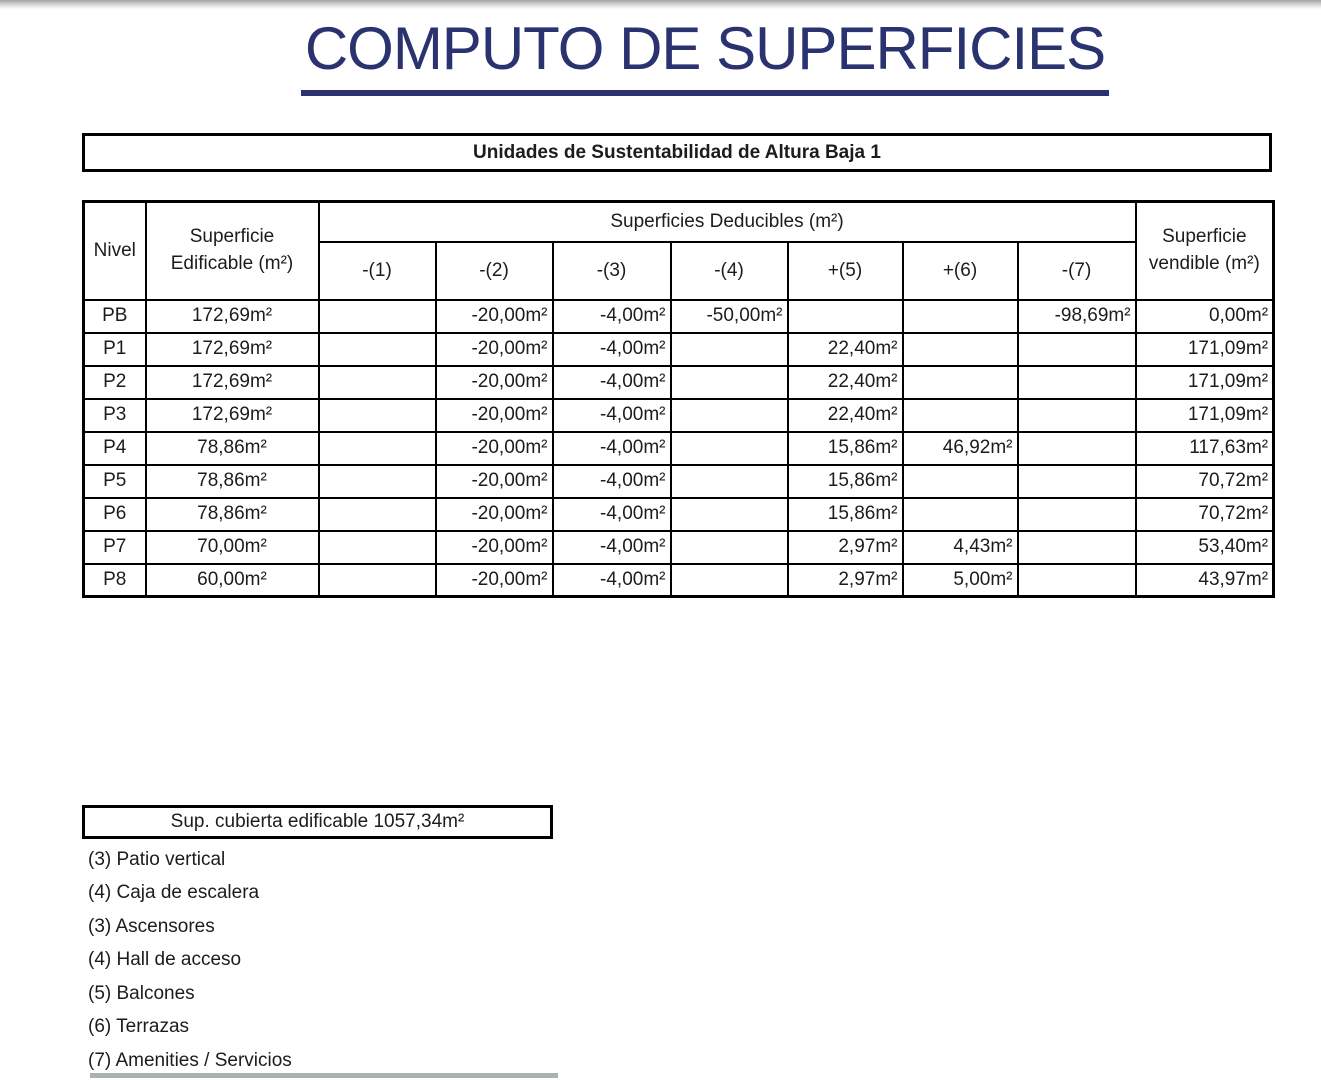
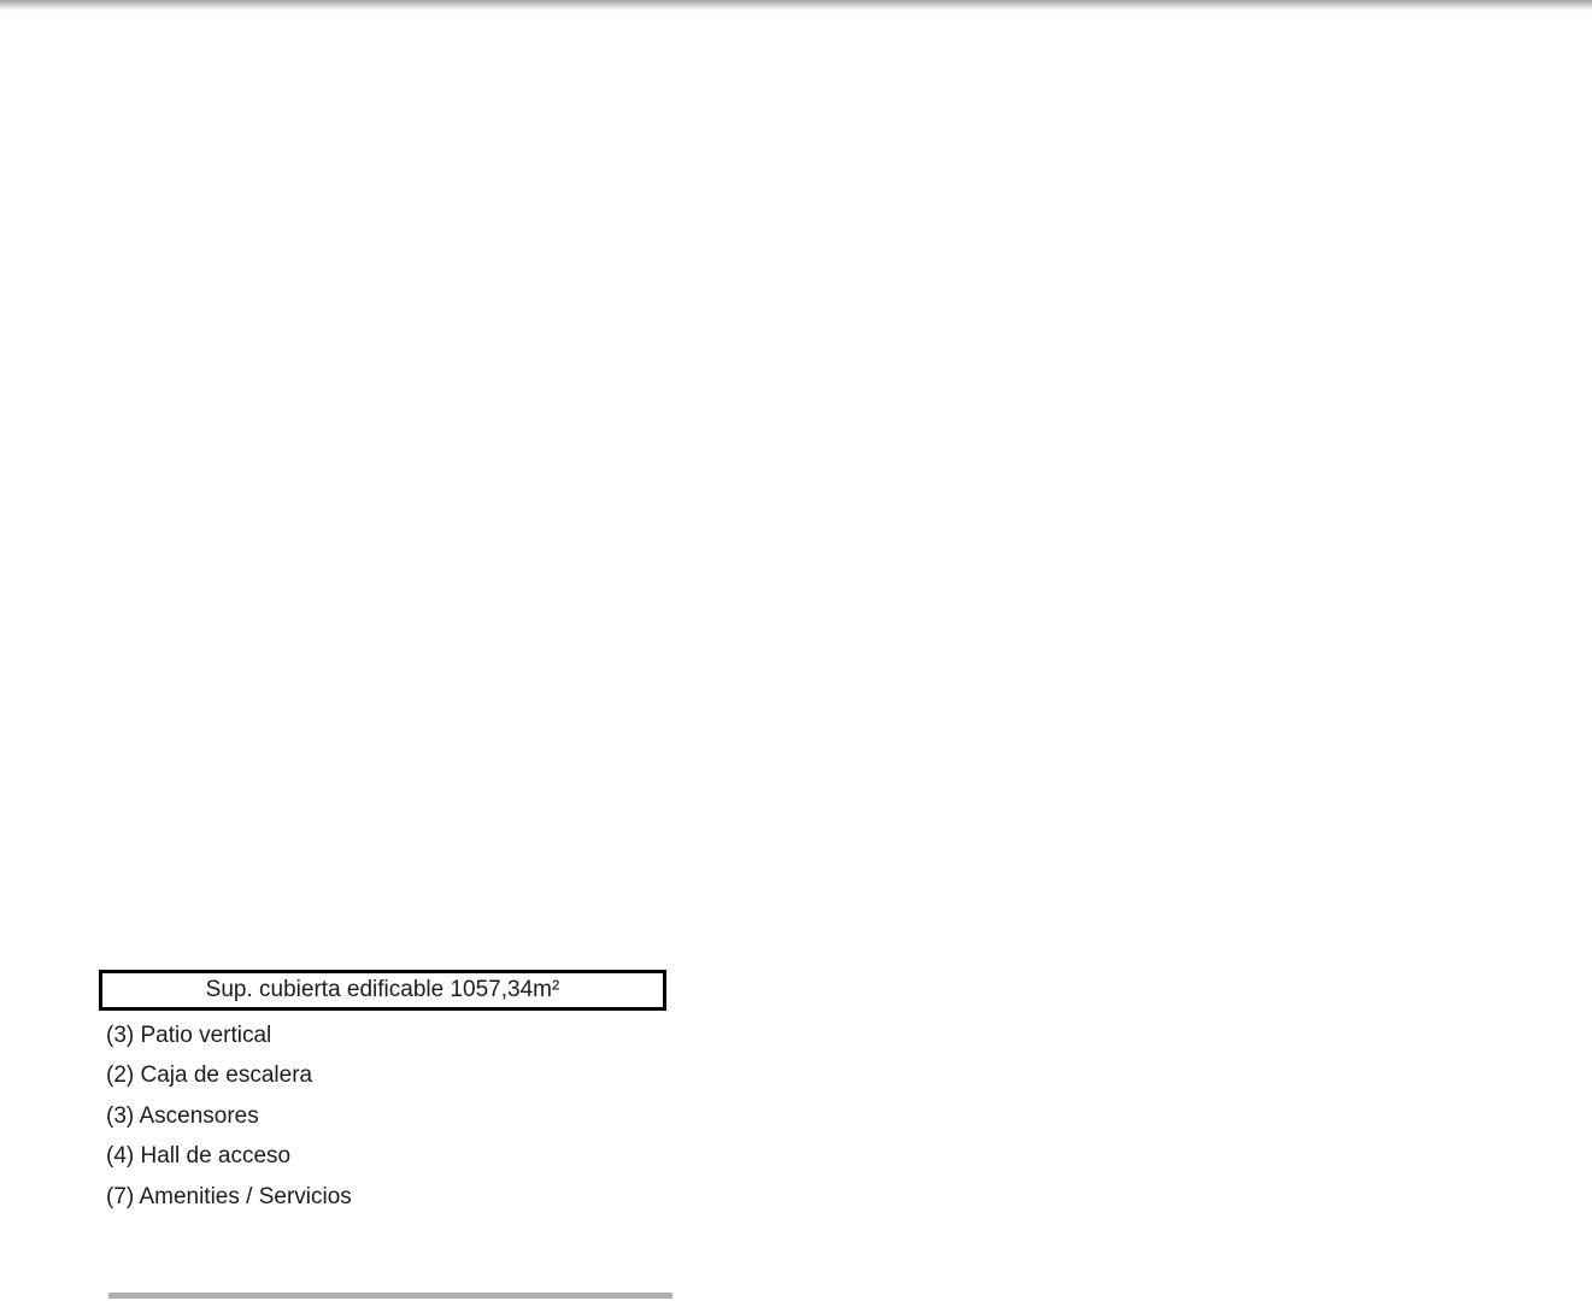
- COMPUTO DE SUPERFICIES
- Unidades de Sustentabilidad de Altura Baja 1
- Nivel	Superficie Edificable (m²)	Superficies Deducibles (m²)	Superficie vendible (m²)
- -(1)	-(2)	-(3)	-(4)	+(5)	+(6)	-(7)
- PB	172,69m²		-20,00m²	-4,00m²	-50,00m²			-98,69m²	0,00m²
- P1	172,69m²		-20,00m²	-4,00m²		22,40m²			171,09m²
- P2	172,69m²		-20,00m²	-4,00m²		22,40m²			171,09m²
- P3	172,69m²		-20,00m²	-4,00m²		22,40m²			171,09m²
- P4	78,86m²		-20,00m²	-4,00m²		15,86m²	46,92m²		117,63m²
- P5	78,86m²		-20,00m²	-4,00m²		15,86m²			70,72m²
- P6	78,86m²		-20,00m²	-4,00m²		15,86m²			70,72m²
- P7	70,00m²		-20,00m²	-4,00m²		2,97m²	4,43m²		53,40m²
- P8	60,00m²		-20,00m²	-4,00m²		2,97m²	5,00m²		43,97m²
  Sup. cubierta edificable 1057,34m²
  (3) Patio vertical
- (4) Caja de escalera
+ (2) Caja de escalera
  (3) Ascensores
  (4) Hall de acceso
- (5) Balcones
- (6) Terrazas
  (7) Amenities / Servicios
